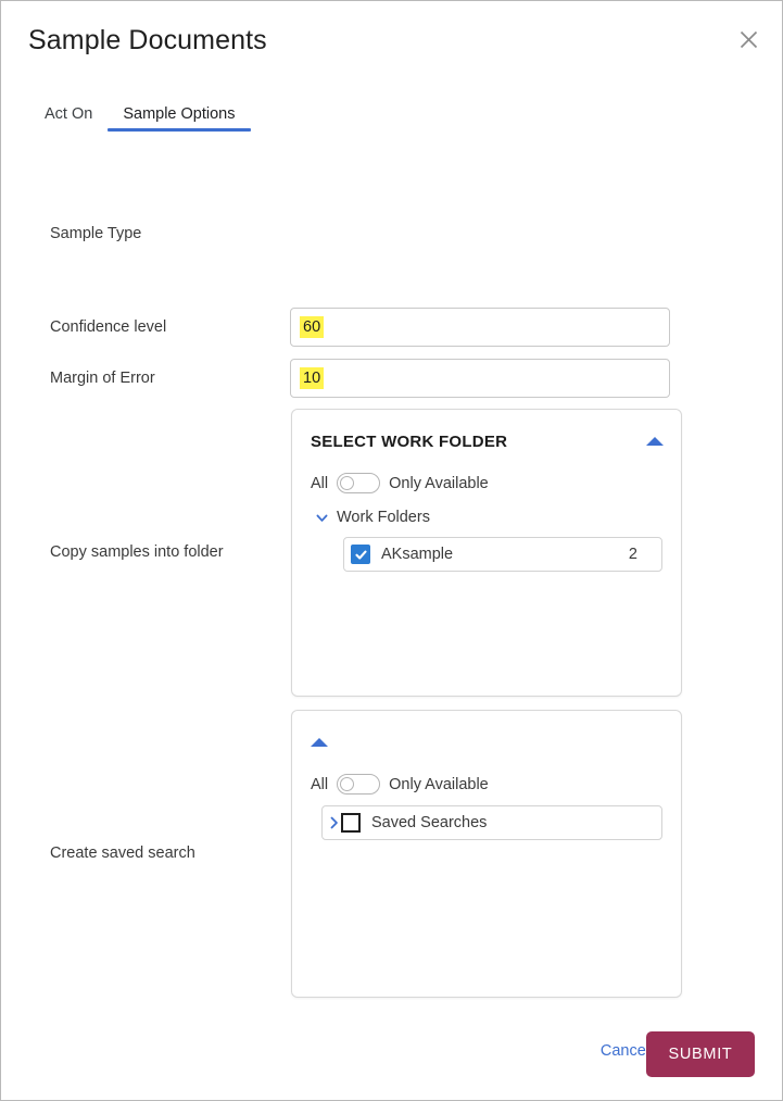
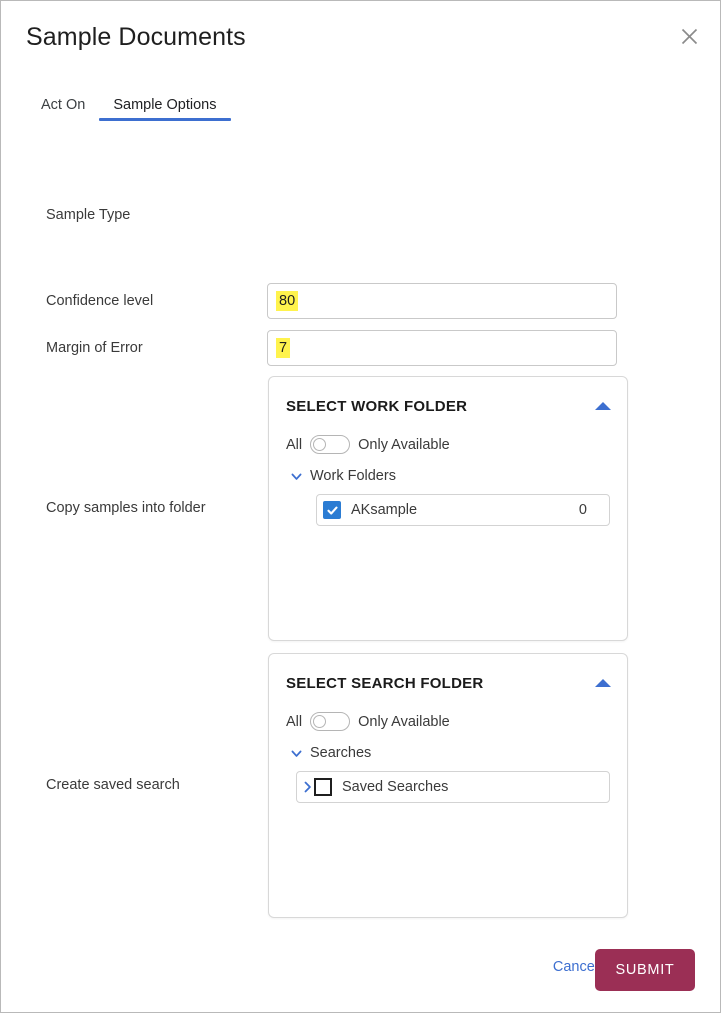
  Sample Documents
  Act On
  Sample Options
  Sample Type
  Confidence level
- 60
+ 80
  Margin of Error
- 10
+ 7
  Copy samples into folder
  SELECT WORK FOLDER
  All
  Only Available
  Work Folders
  AKsample
- 2
+ 0
  Create saved search
+ SELECT SEARCH FOLDER
  All
  Only Available
+ Searches
  Saved Searches
  Cance
  SUBMIT
